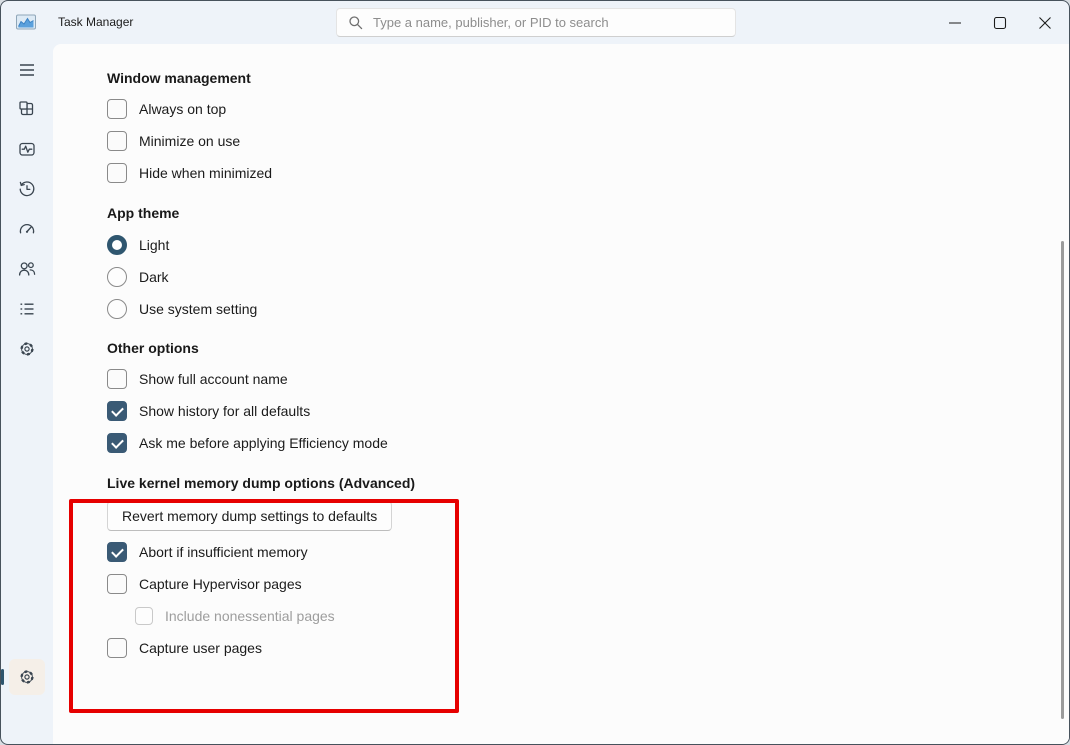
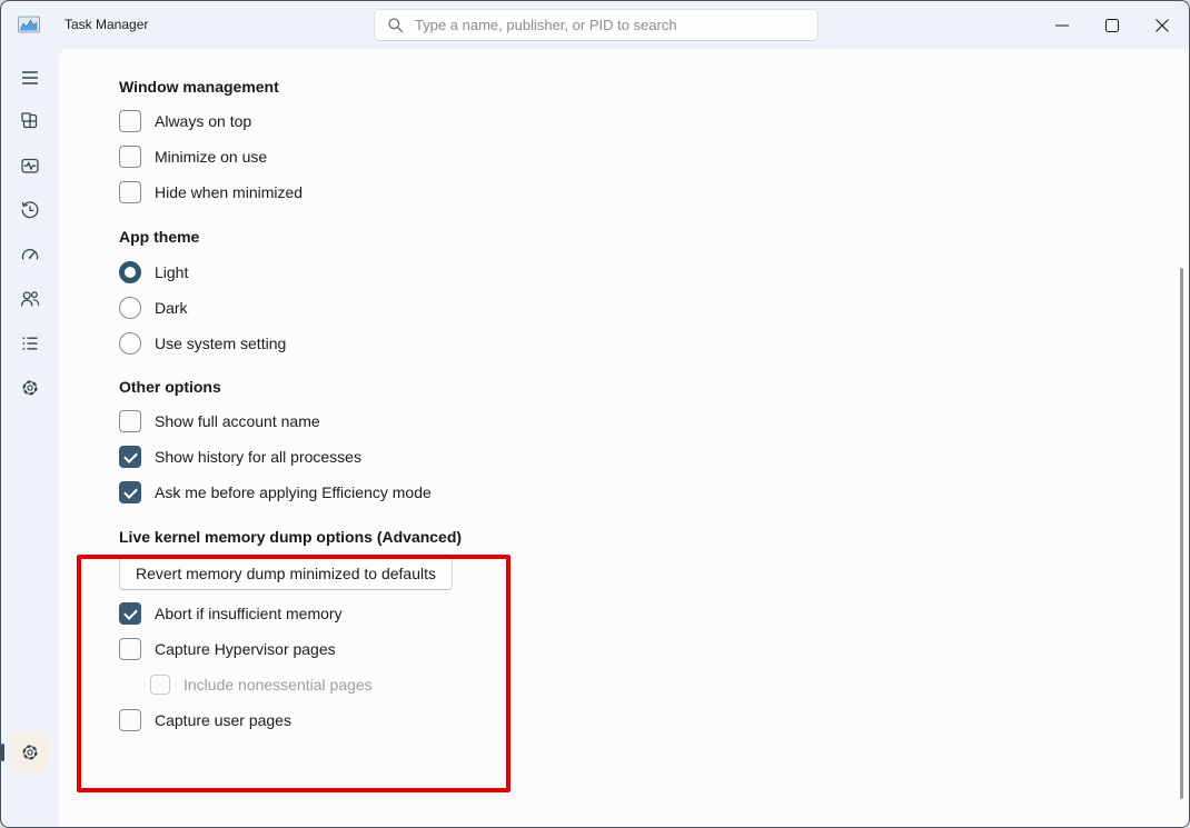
  Task Manager
  Type a name, publisher, or PID to search
  Window management
  Always on top
  Minimize on use
  Hide when minimized
  App theme
  Light
  Dark
  Use system setting
  Other options
  Show full account name
- Show history for all defaults
+ Show history for all processes
  Ask me before applying Efficiency mode
  Live kernel memory dump options (Advanced)
- Revert memory dump settings to defaults
+ Revert memory dump minimized to defaults
  Abort if insufficient memory
  Capture Hypervisor pages
  Include nonessential pages
  Capture user pages
